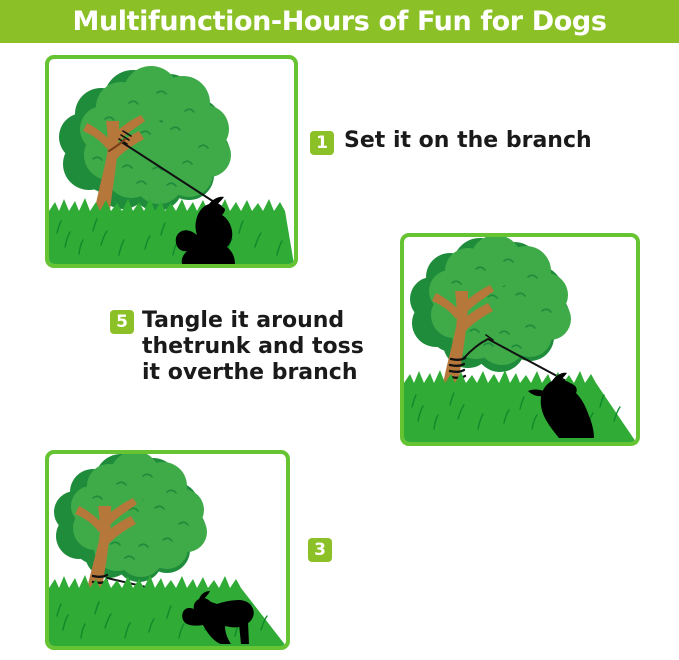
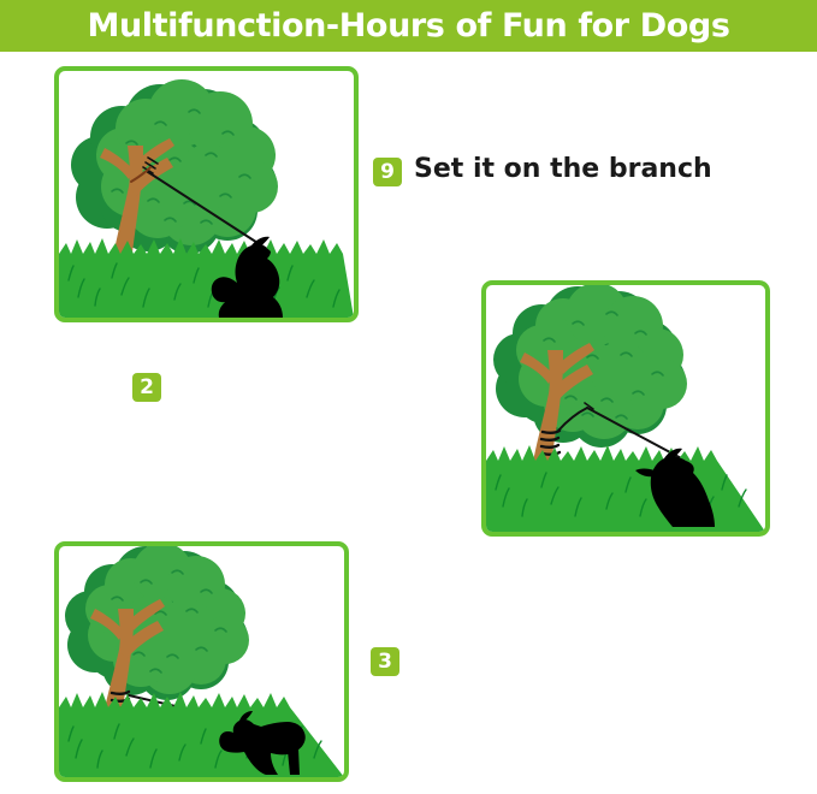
  Multifunction-Hours of Fun for Dogs
- 1
+ 9
  Set it on the branch
- 5
+ 2
- Tangle it around
- thetrunk and toss
- it overthe branch
  3
